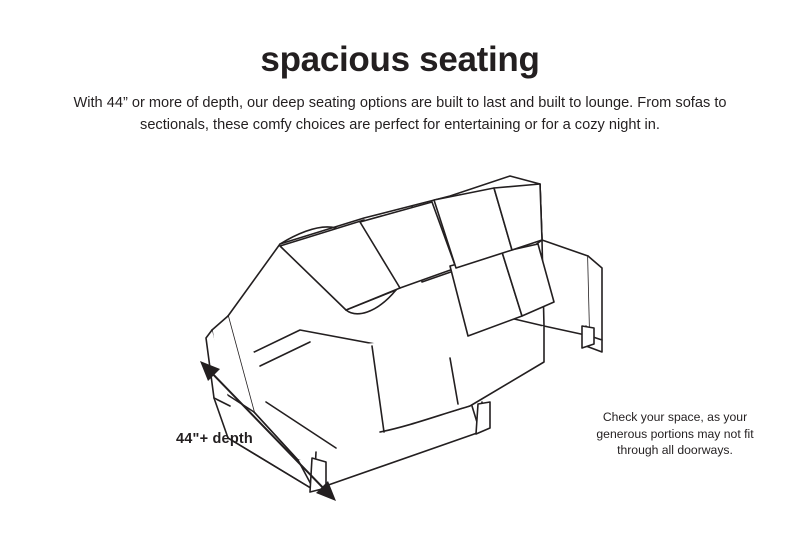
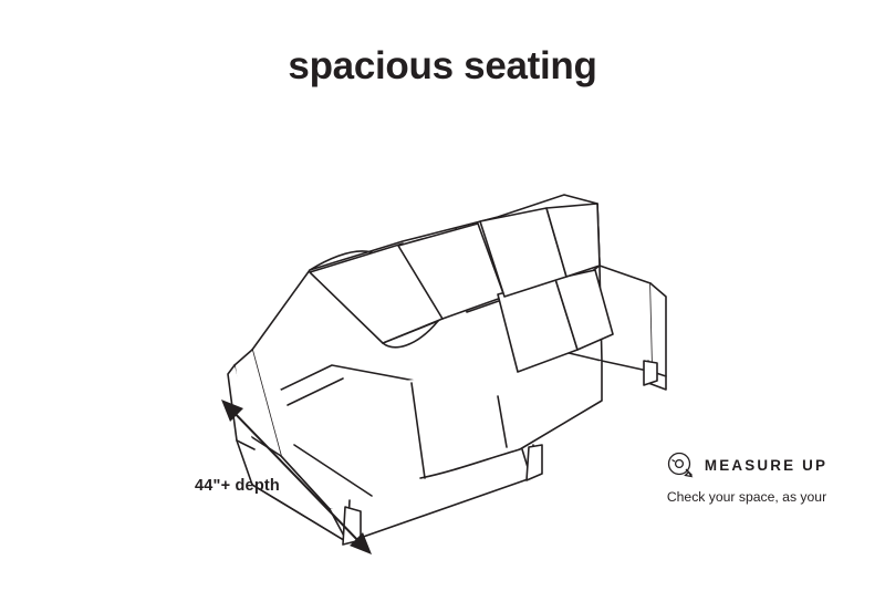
  spacious seating
- With 44” or more of depth, our deep seating options are built to last and built to lounge. From sofas to sectionals, these comfy choices are perfect for entertaining or for a cozy night in.
  44"+ depth
+ MEASURE UP
  Check your space, as your
- generous portions may not fit
- through all doorways.
